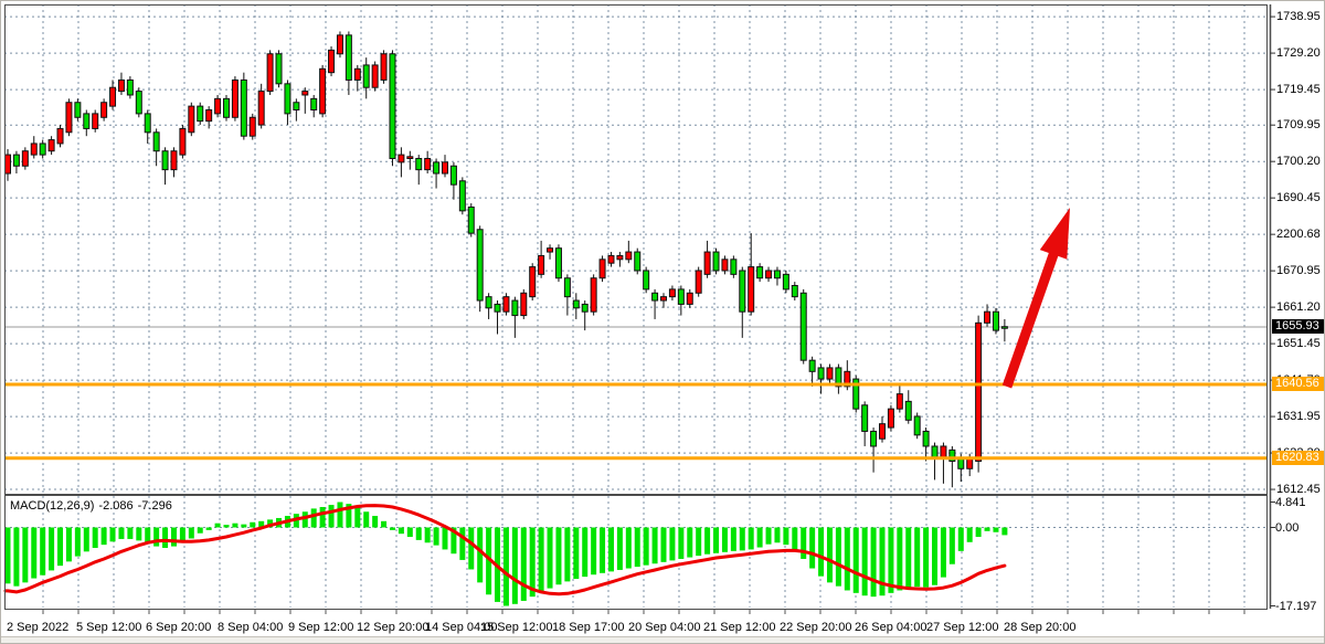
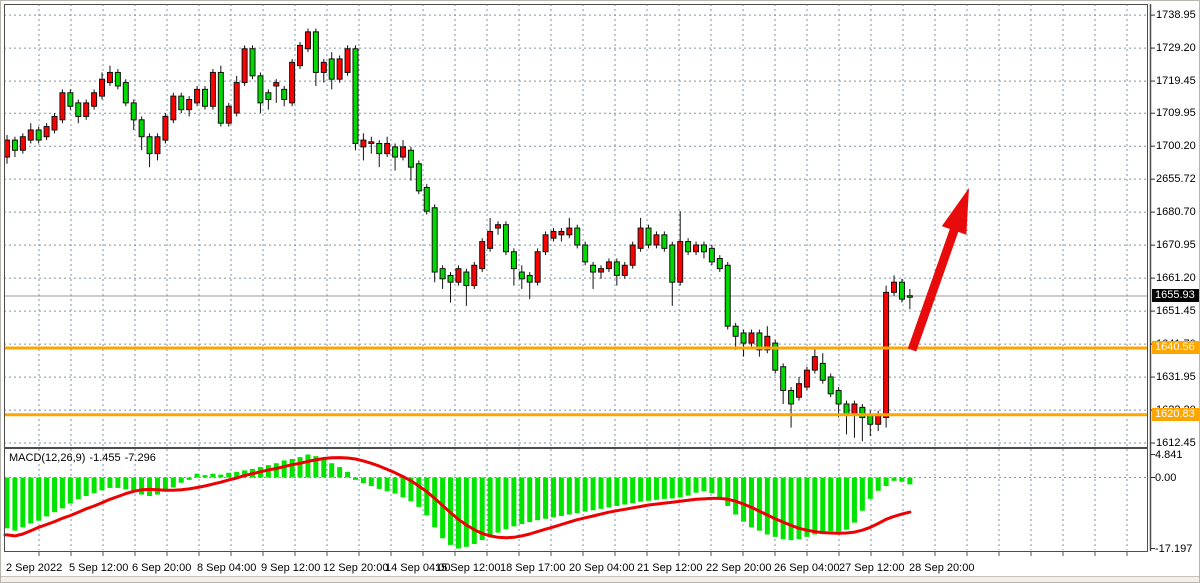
- MACD(12,26,9) -2.086 -7.296
+ MACD(12,26,9) -1.455 -7.296
  1738.95
  1729.20
  1719.45
  1709.95
  1700.20
- 1690.45
+ 2655.72
- 2200.68
+ 1680.70
  1670.95
  1661.20
  1651.45
  1631.95
  1612.45
  4.841
  0.00
  -17.197
  2 Sep 2022
  5 Sep 12:00
  6 Sep 20:00
  8 Sep 04:00
  9 Sep 12:00
  12 Sep 20:00
  14 Sep 04:00
  15 Sep 12:00
  18 Sep 17:00
  20 Sep 04:00
  21 Sep 12:00
  22 Sep 20:00
  26 Sep 04:00
  27 Sep 12:00
  28 Sep 20:00
  1640.56
  1620.83
  1655.93
